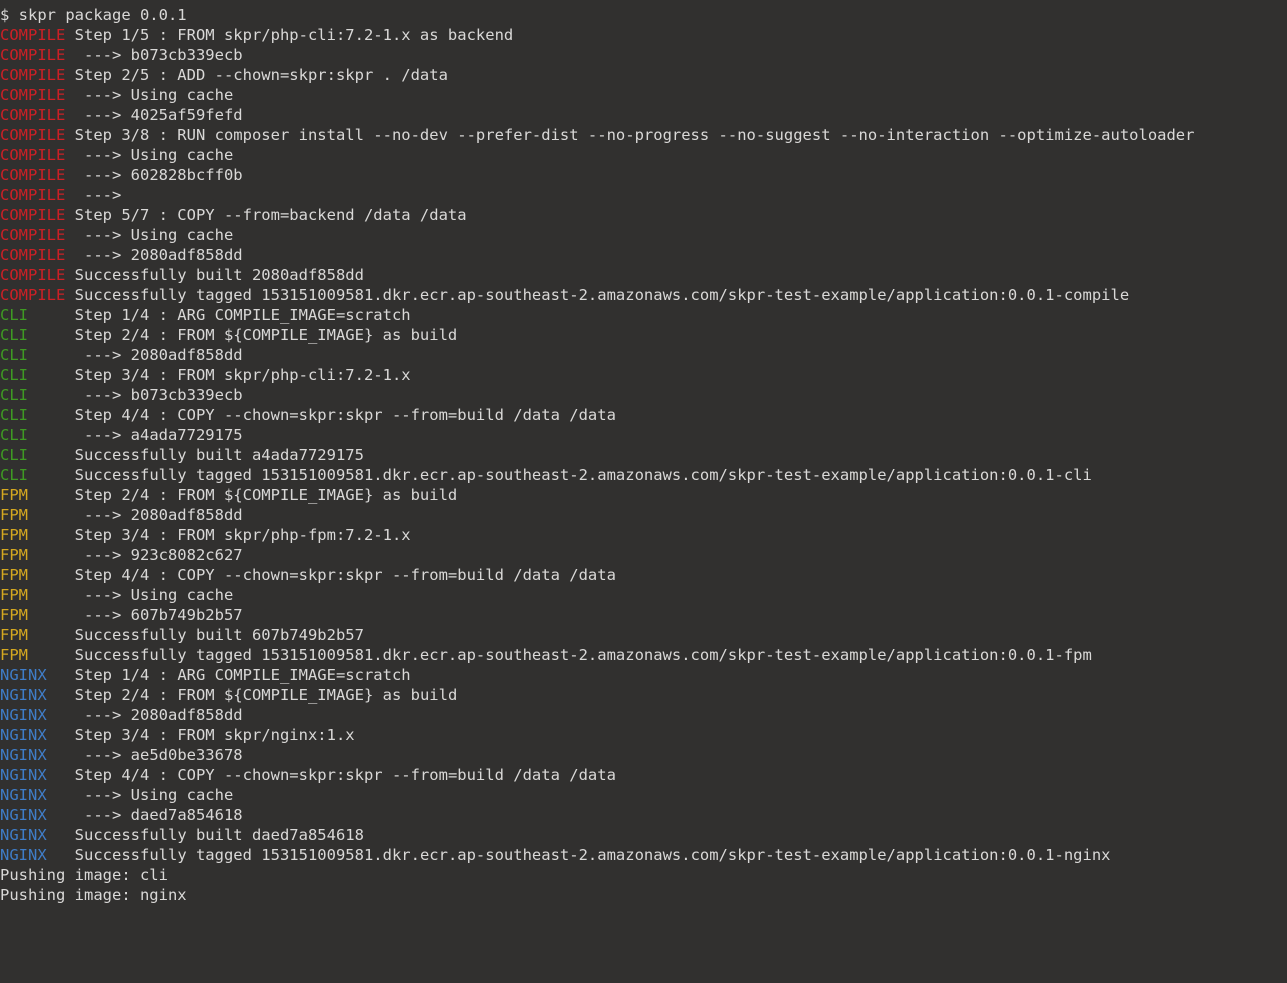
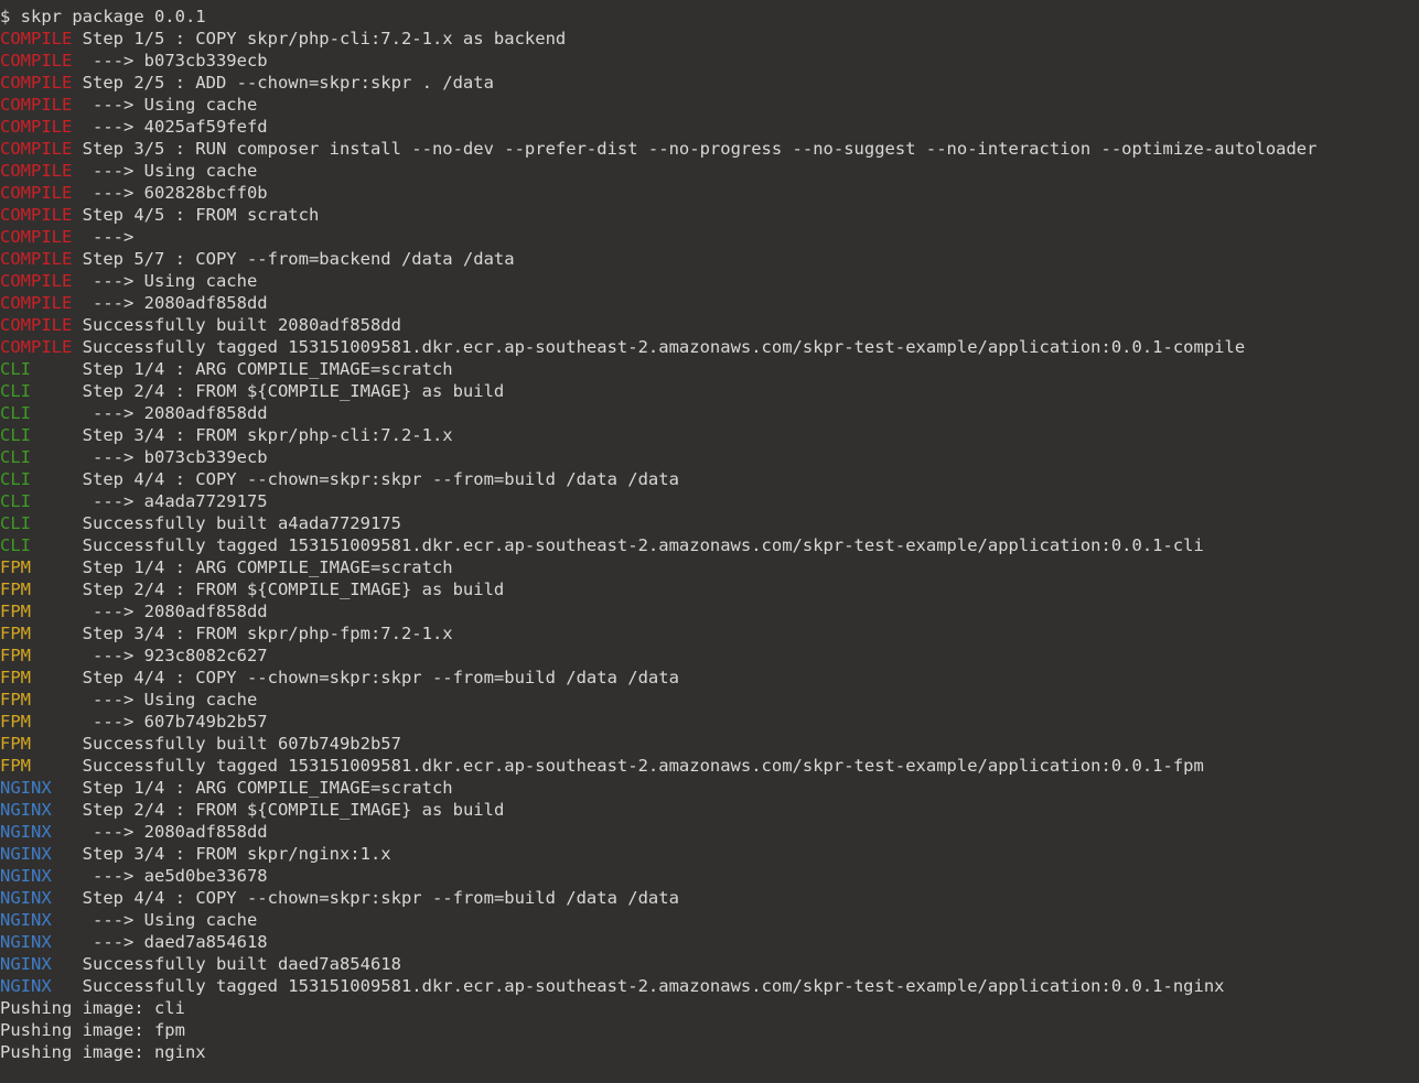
  $ skpr package 0.0.1
- COMPILE Step 1/5 : FROM skpr/php-cli:7.2-1.x as backend
+ COMPILE Step 1/5 : COPY skpr/php-cli:7.2-1.x as backend
  COMPILE ---> b073cb339ecb
  COMPILE Step 2/5 : ADD --chown=skpr:skpr . /data
  COMPILE ---> Using cache
  COMPILE ---> 4025af59fefd
- COMPILE Step 3/8 : RUN composer install --no-dev --prefer-dist --no-progress --no-suggest --no-interaction --optimize-autoloader
+ COMPILE Step 3/5 : RUN composer install --no-dev --prefer-dist --no-progress --no-suggest --no-interaction --optimize-autoloader
  COMPILE ---> Using cache
  COMPILE ---> 602828bcff0b
+ COMPILE Step 4/5 : FROM scratch
  COMPILE --->
  COMPILE Step 5/7 : COPY --from=backend /data /data
  COMPILE ---> Using cache
  COMPILE ---> 2080adf858dd
  COMPILE Successfully built 2080adf858dd
  COMPILE Successfully tagged 153151009581.dkr.ecr.ap-southeast-2.amazonaws.com/skpr-test-example/application:0.0.1-compile
  CLI Step 1/4 : ARG COMPILE_IMAGE=scratch
  CLI Step 2/4 : FROM ${COMPILE_IMAGE} as build
  CLI ---> 2080adf858dd
  CLI Step 3/4 : FROM skpr/php-cli:7.2-1.x
  CLI ---> b073cb339ecb
  CLI Step 4/4 : COPY --chown=skpr:skpr --from=build /data /data
  CLI ---> a4ada7729175
  CLI Successfully built a4ada7729175
  CLI Successfully tagged 153151009581.dkr.ecr.ap-southeast-2.amazonaws.com/skpr-test-example/application:0.0.1-cli
+ FPM Step 1/4 : ARG COMPILE_IMAGE=scratch
  FPM Step 2/4 : FROM ${COMPILE_IMAGE} as build
  FPM ---> 2080adf858dd
  FPM Step 3/4 : FROM skpr/php-fpm:7.2-1.x
  FPM ---> 923c8082c627
  FPM Step 4/4 : COPY --chown=skpr:skpr --from=build /data /data
  FPM ---> Using cache
  FPM ---> 607b749b2b57
  FPM Successfully built 607b749b2b57
  FPM Successfully tagged 153151009581.dkr.ecr.ap-southeast-2.amazonaws.com/skpr-test-example/application:0.0.1-fpm
  NGINX Step 1/4 : ARG COMPILE_IMAGE=scratch
  NGINX Step 2/4 : FROM ${COMPILE_IMAGE} as build
  NGINX ---> 2080adf858dd
  NGINX Step 3/4 : FROM skpr/nginx:1.x
  NGINX ---> ae5d0be33678
  NGINX Step 4/4 : COPY --chown=skpr:skpr --from=build /data /data
  NGINX ---> Using cache
  NGINX ---> daed7a854618
  NGINX Successfully built daed7a854618
  NGINX Successfully tagged 153151009581.dkr.ecr.ap-southeast-2.amazonaws.com/skpr-test-example/application:0.0.1-nginx
  Pushing image: cli
+ Pushing image: fpm
  Pushing image: nginx
